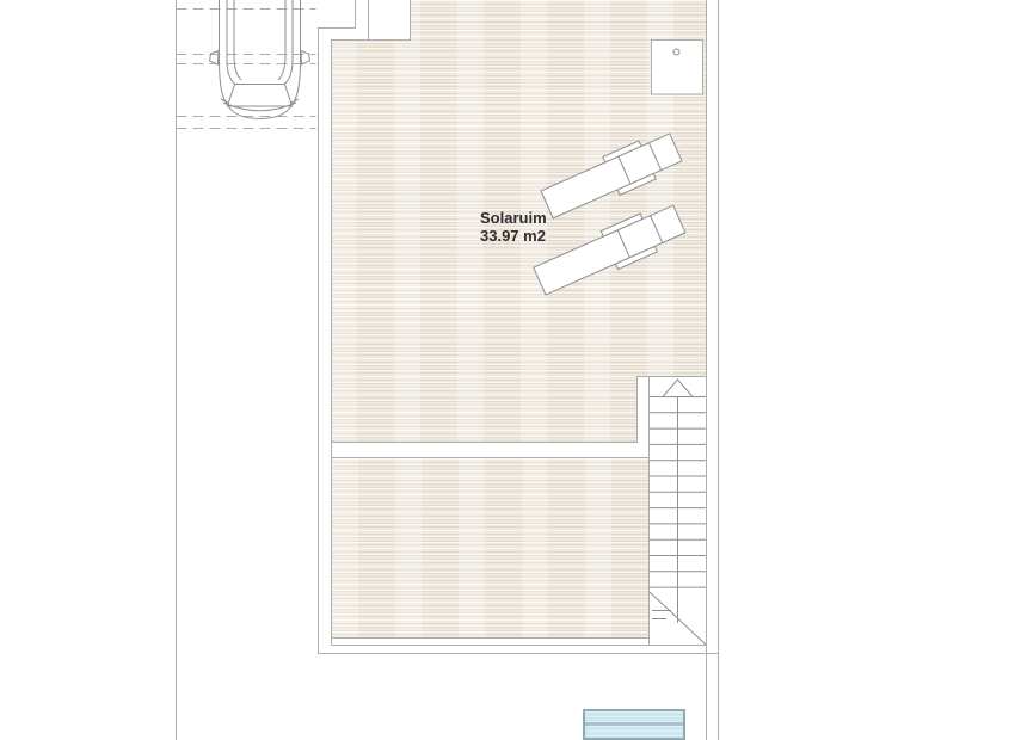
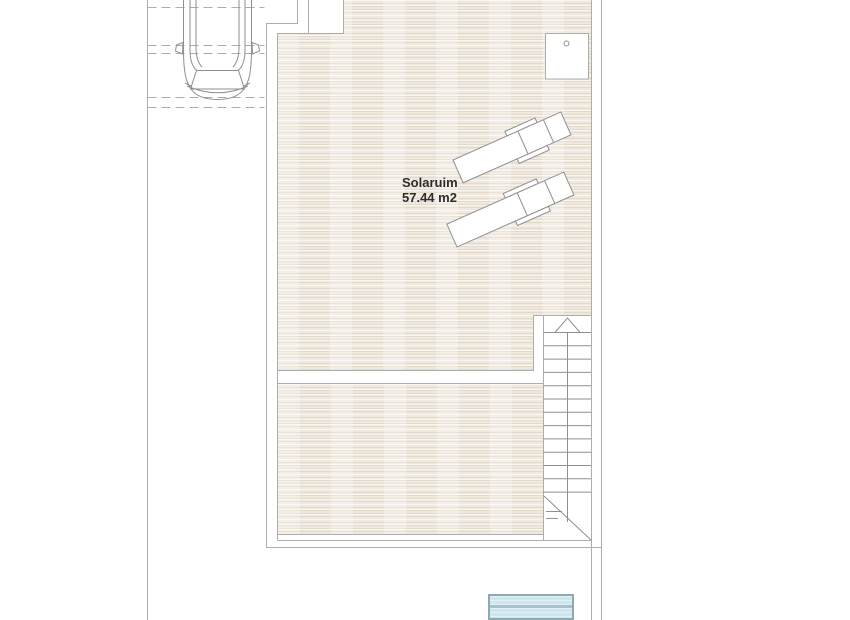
  Solaruim
- 33.97 m2
+ 57.44 m2
